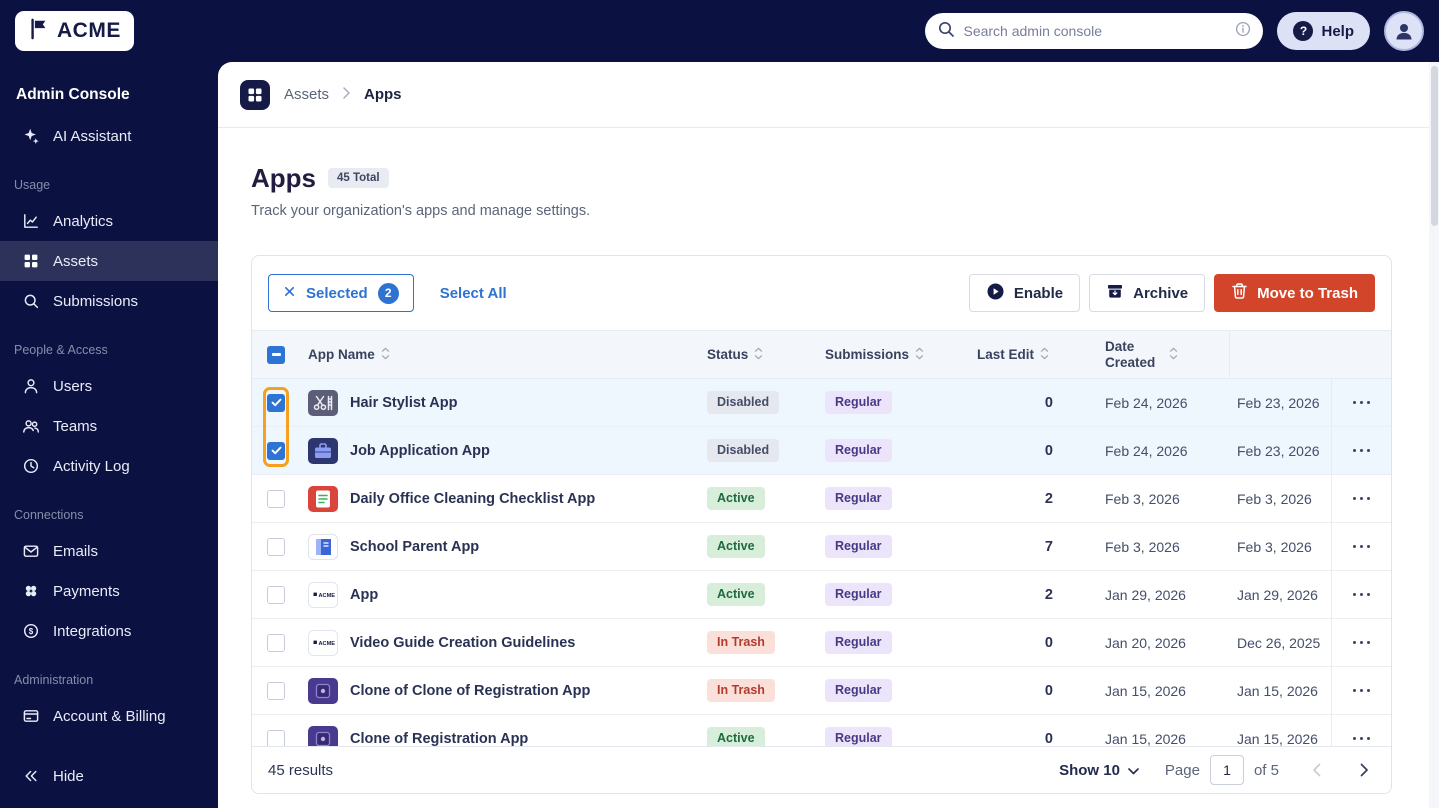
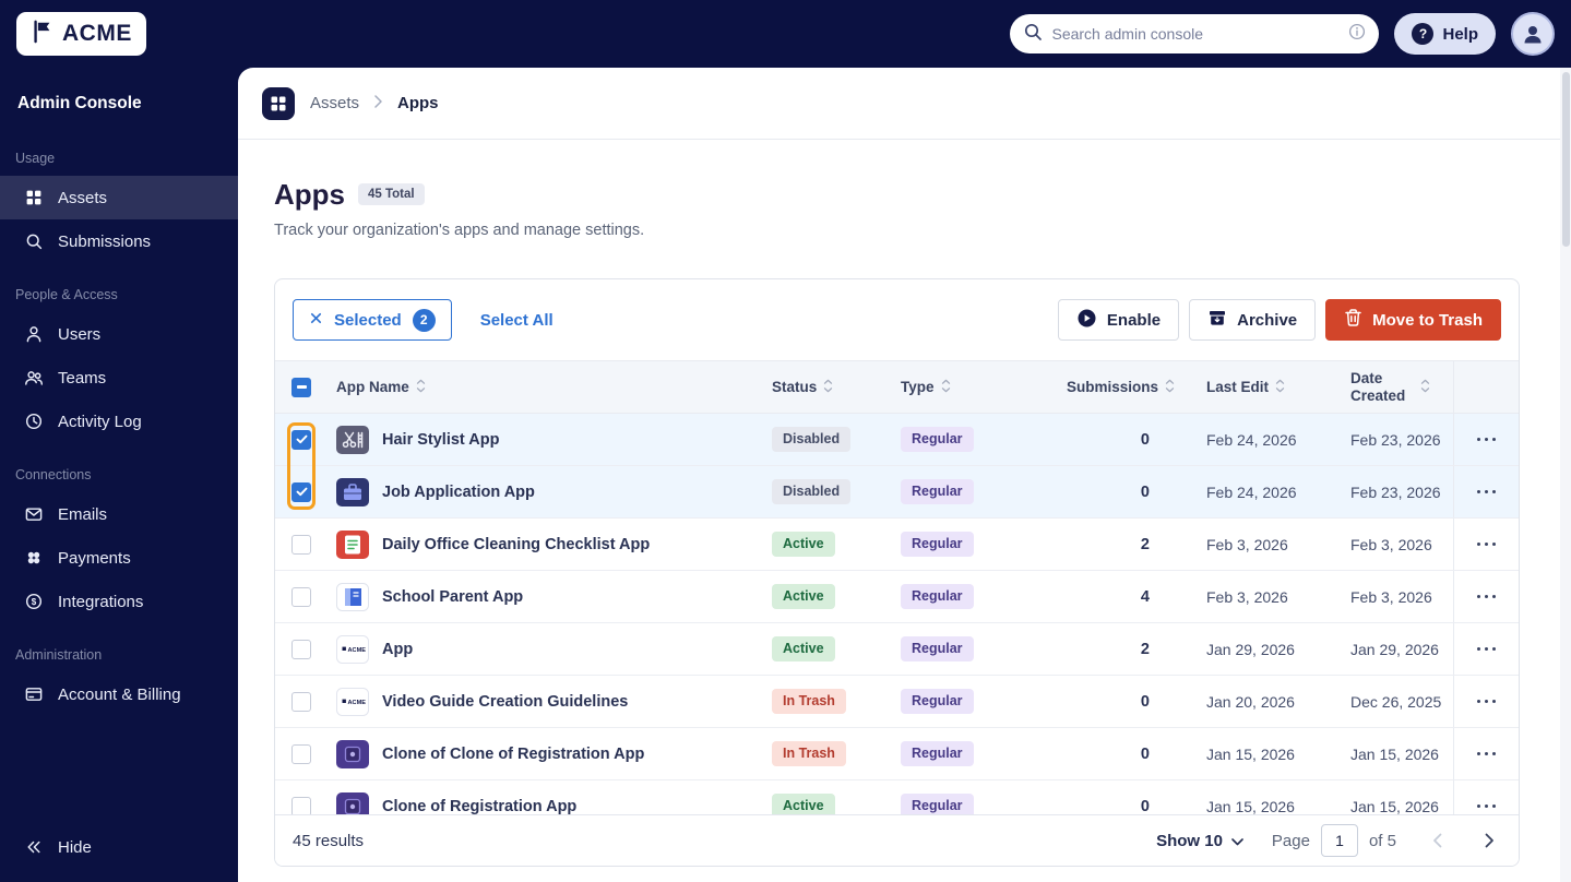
  ACME
  Search admin console
  ?
  Help
  Admin Console
- AI Assistant
  Usage
- Analytics
  Assets
  Submissions
  People & Access
  Users
  Teams
  Activity Log
  Connections
  Emails
  Payments
  $
  Integrations
  Administration
  Account & Billing
  Hide
  Assets
  Apps
  Apps
  45 Total
  Track your organization's apps and manage settings.
  Selected
  2
  Select All
  Enable
  Archive
  Move to Trash
  App Name
  Status
+ Type
  Submissions
  Last Edit
  Date Created
  Hair Stylist App
  Disabled
  Regular
  0
  Feb 24, 2026
  Feb 23, 2026
  Job Application App
  Disabled
  Regular
  0
  Feb 24, 2026
  Feb 23, 2026
  Daily Office Cleaning Checklist App
  Active
  Regular
  2
  Feb 3, 2026
  Feb 3, 2026
  School Parent App
  Active
  Regular
- 7
+ 4
  Feb 3, 2026
  Feb 3, 2026
  App
  Active
  Regular
  2
  Jan 29, 2026
  Jan 29, 2026
  Video Guide Creation Guidelines
  In Trash
  Regular
  0
  Jan 20, 2026
  Dec 26, 2025
  Clone of Clone of Registration App
  In Trash
  Regular
  0
  Jan 15, 2026
  Jan 15, 2026
  Clone of Registration App
  Active
  Regular
  0
  Jan 15, 2026
  Jan 15, 2026
  45 results
  Show 10
  Page
  1
  of 5
